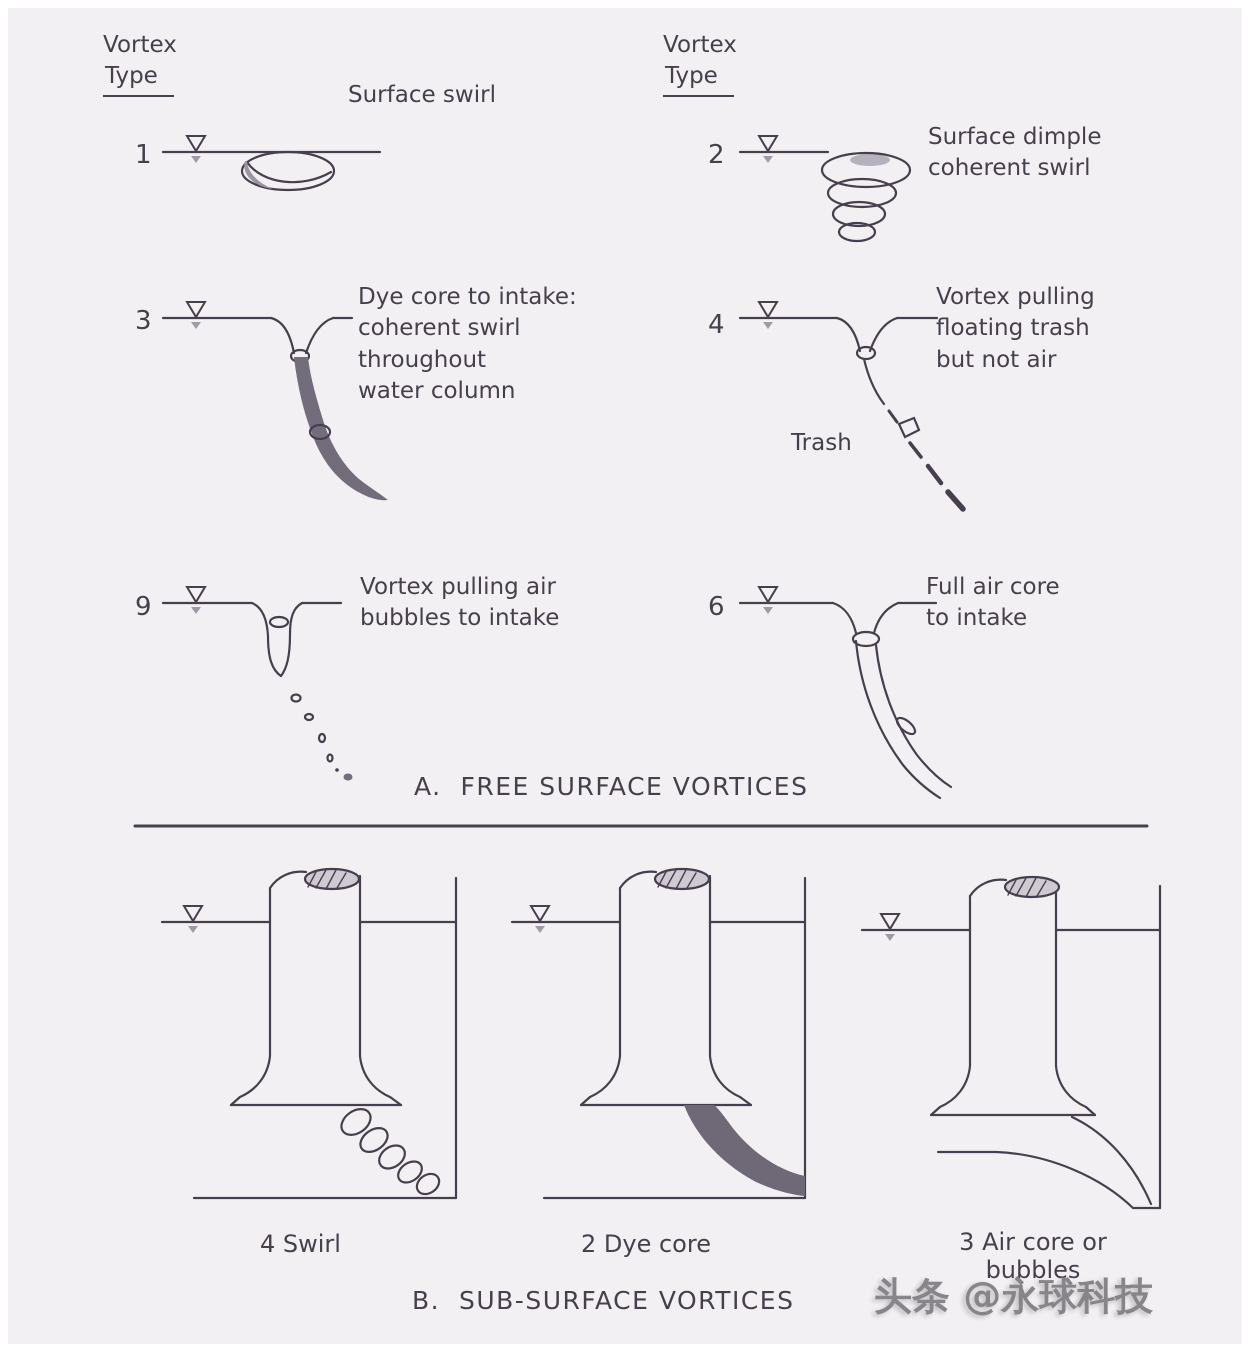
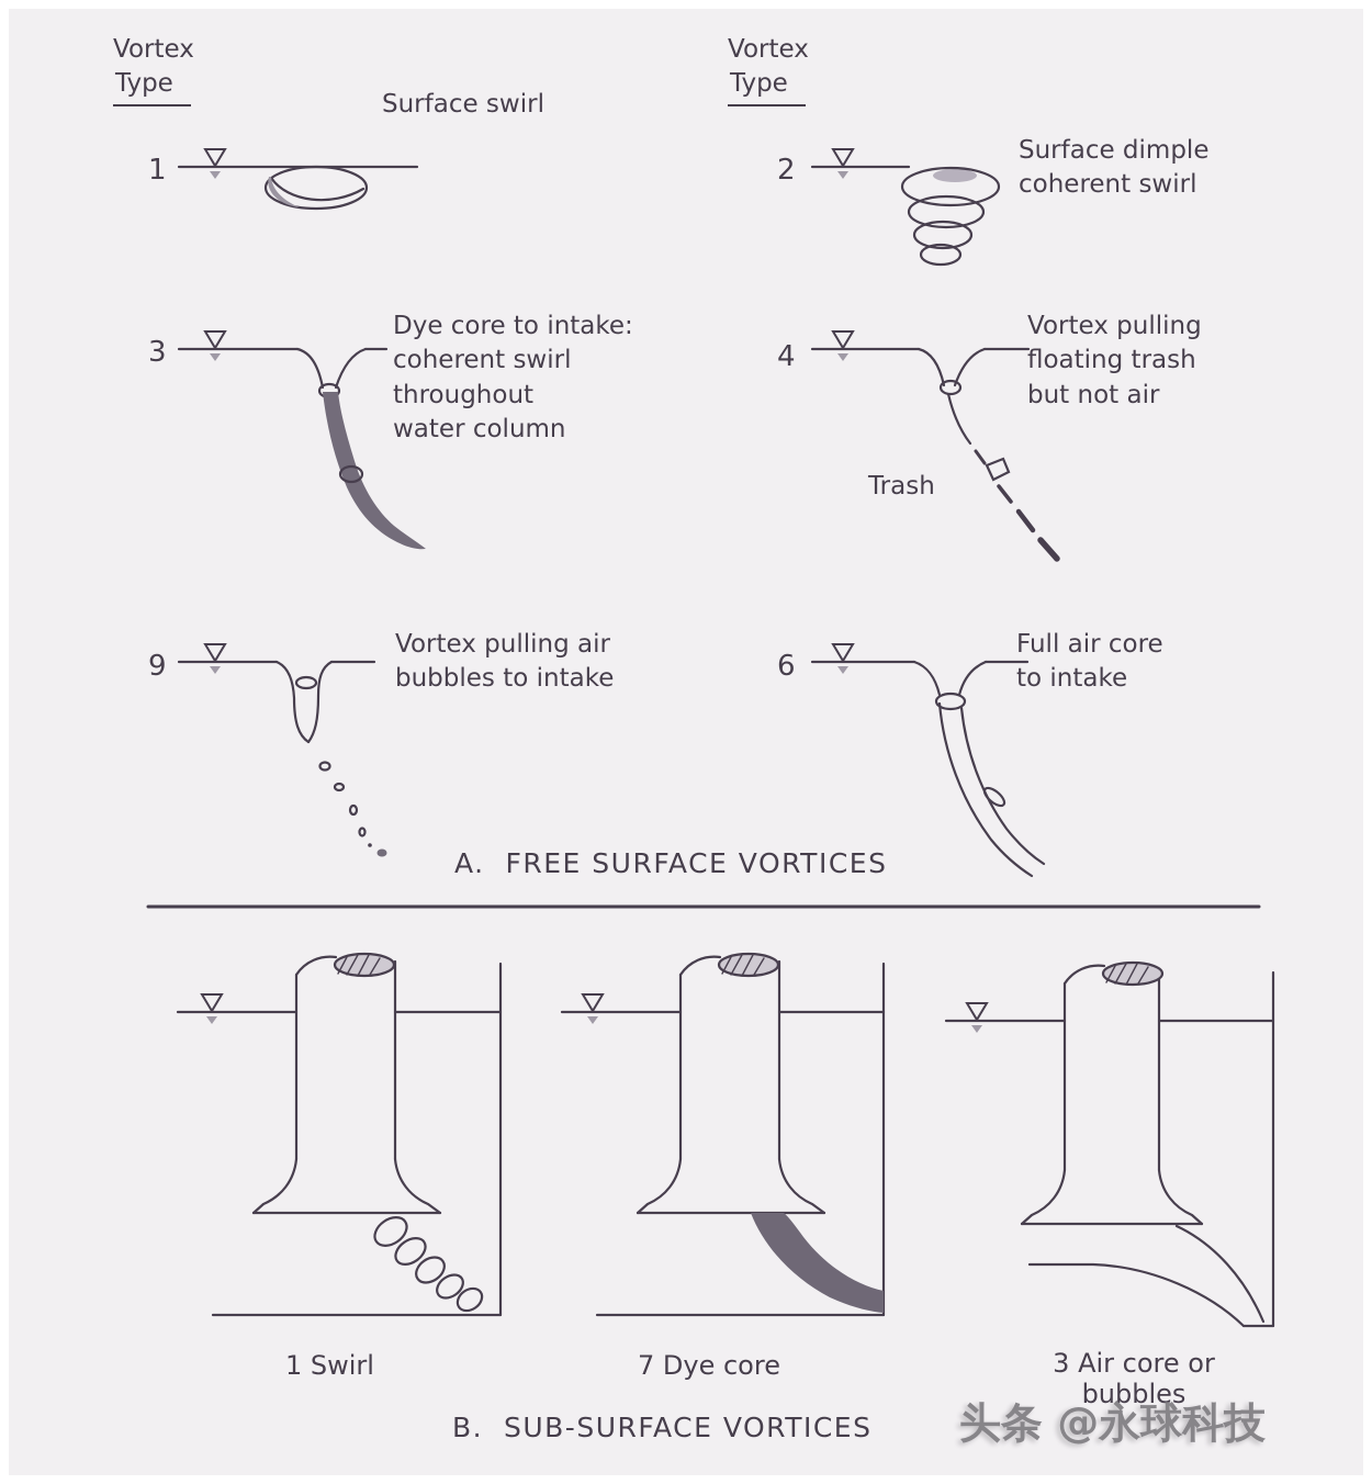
  Vortex
  Type
  Vortex
  Type
  Surface swirl
  1
  2
  Surface dimple
  coherent swirl
  3
  Dye core to intake:
  coherent swirl
  throughout
  water column
  4
  Vortex pulling
  floating trash
  but not air
  Trash
  9
  Vortex pulling air
  bubbles to intake
  6
  Full air core
  to intake
  A. FREE SURFACE VORTICES
- 4 Swirl
+ 1 Swirl
- 2 Dye core
+ 7 Dye core
  3 Air core or
  bubbles
  B. SUB-SURFACE VORTICES
  头条 @永球科技
